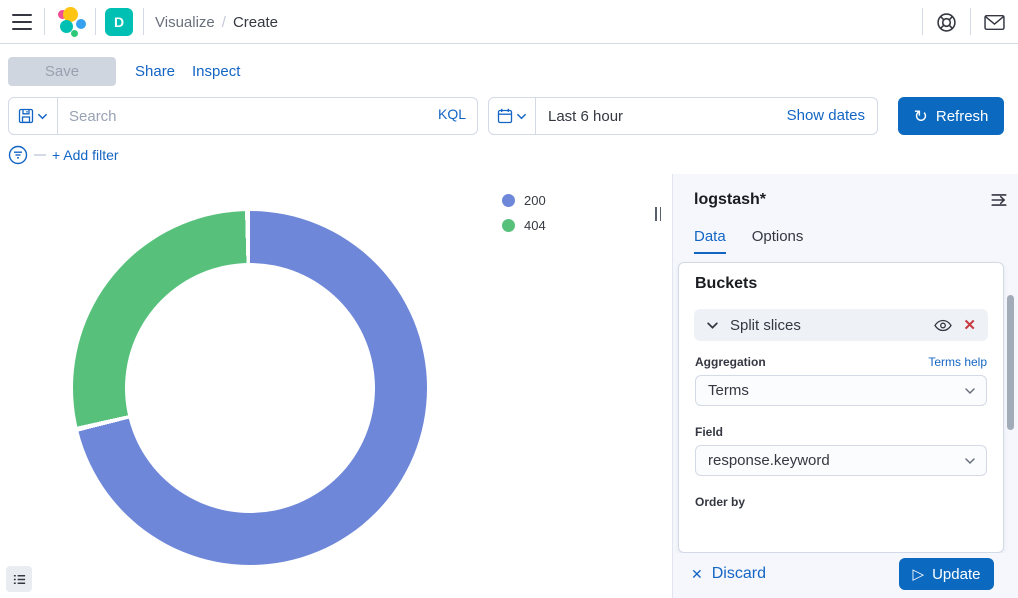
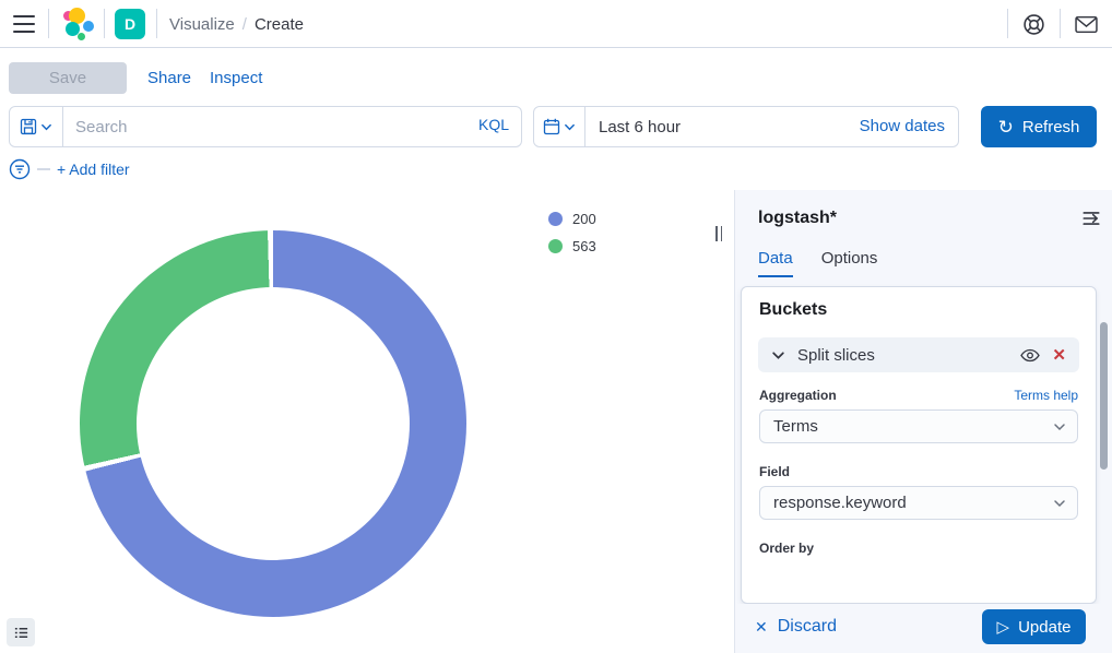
  D
  Visualize
  /
  Create
  Save
  Share
  Inspect
  Search
  KQL
  Last 6 hour
  Show dates
  ↻
  Refresh
  + Add filter
  200
- 404
+ 563
  logstash*
  Data
  Options
  Buckets
  Split slices
  ✕
  Aggregation
  Terms help
  Terms
  Field
  response.keyword
  Order by
  ✕
  Discard
  ▷
  Update
